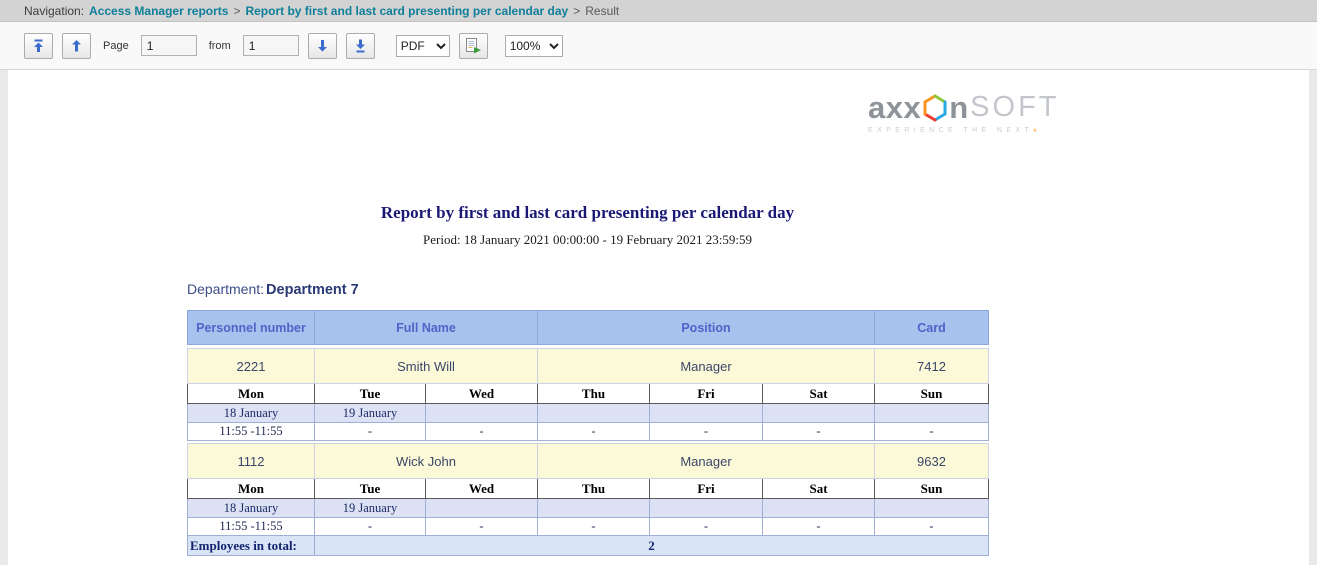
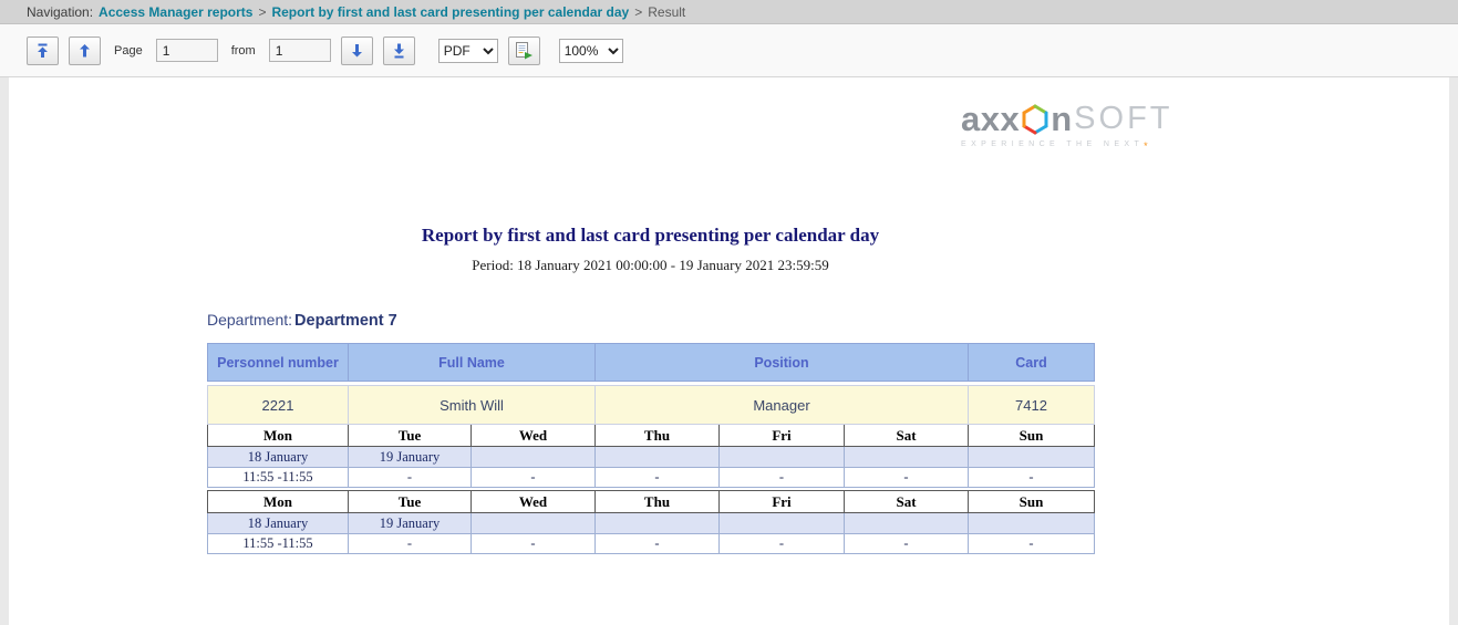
  Navigation:
  Access Manager reports
  >
  Report by first and last card presenting per calendar day
  >
  Result
  Page
  1
  from
  1
  PDF
  100%
  axx
  n
  SOFT
  Report by first and last card presenting per calendar day
- Period: 18 January 2021 00:00:00 - 19 February 2021 23:59:59
+ Period: 18 January 2021 00:00:00 - 19 January 2021 23:59:59
  Department: Department 7
  Personnel number	Full Name	Position	Card
  2221	Smith Will	Manager	7412
  Mon	Tue	Wed	Thu	Fri	Sat	Sun
  18 January	19 January
  11:55 -11:55	-	-	-	-	-	-
- 1112	Wick John	Manager	9632
  Mon	Tue	Wed	Thu	Fri	Sat	Sun
  18 January	19 January
  11:55 -11:55	-	-	-	-	-	-
- Employees in total:	2
